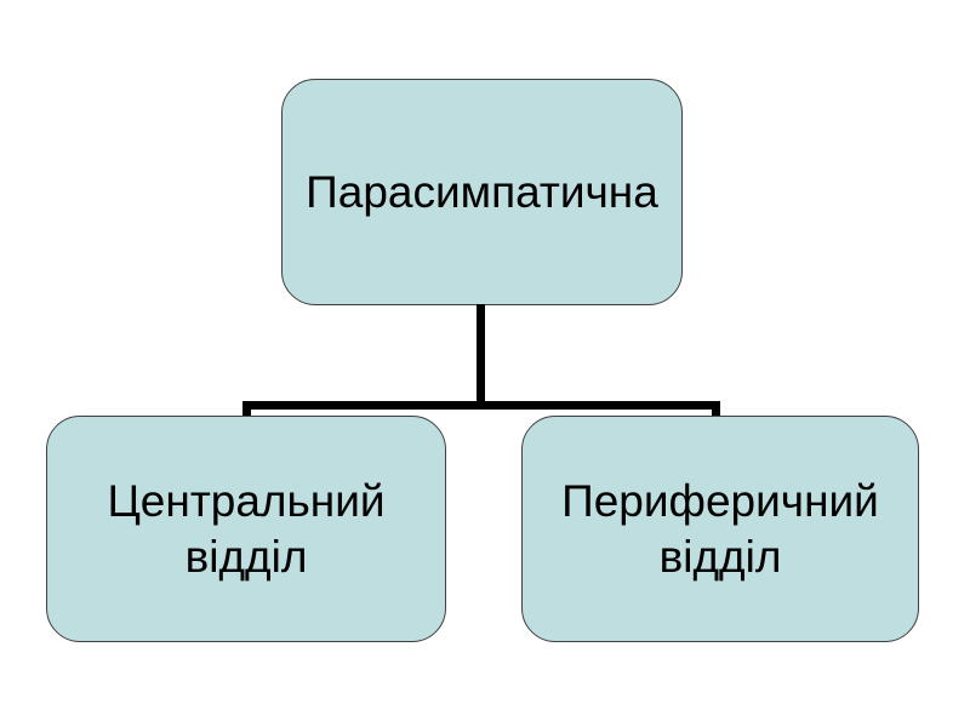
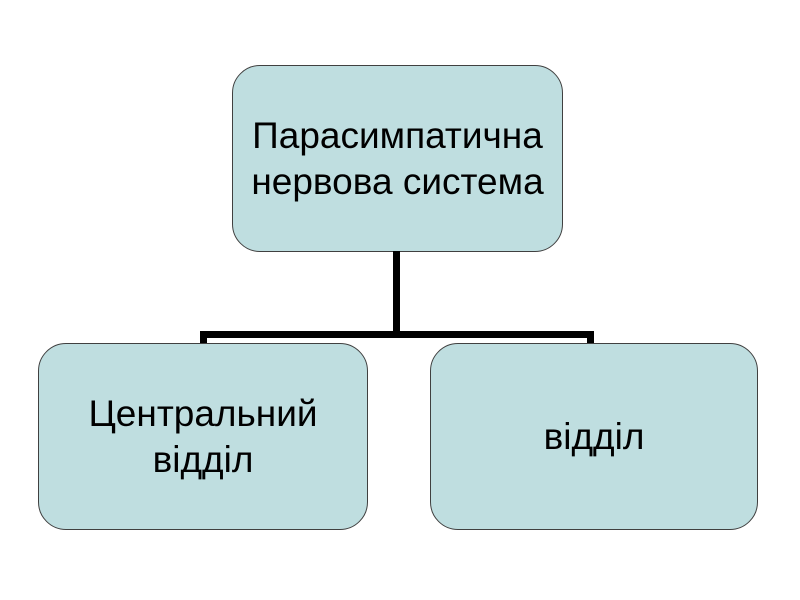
  Парасимпатична
+ нервова система
  Центральний
  відділ
- Периферичний
  відділ
